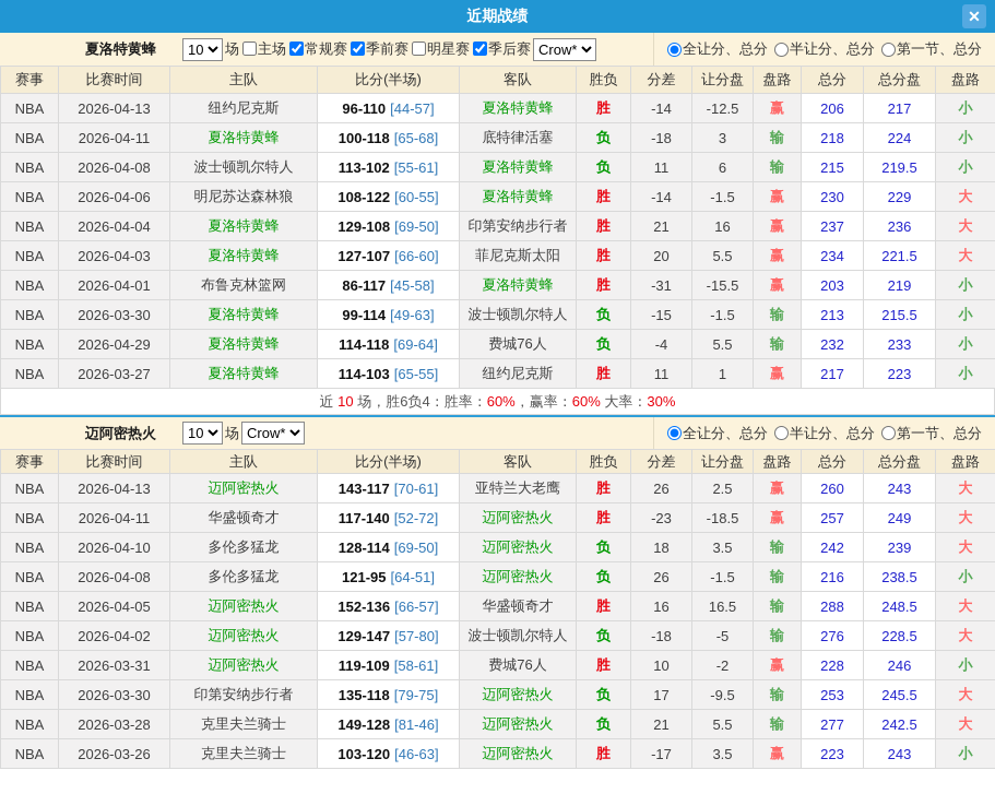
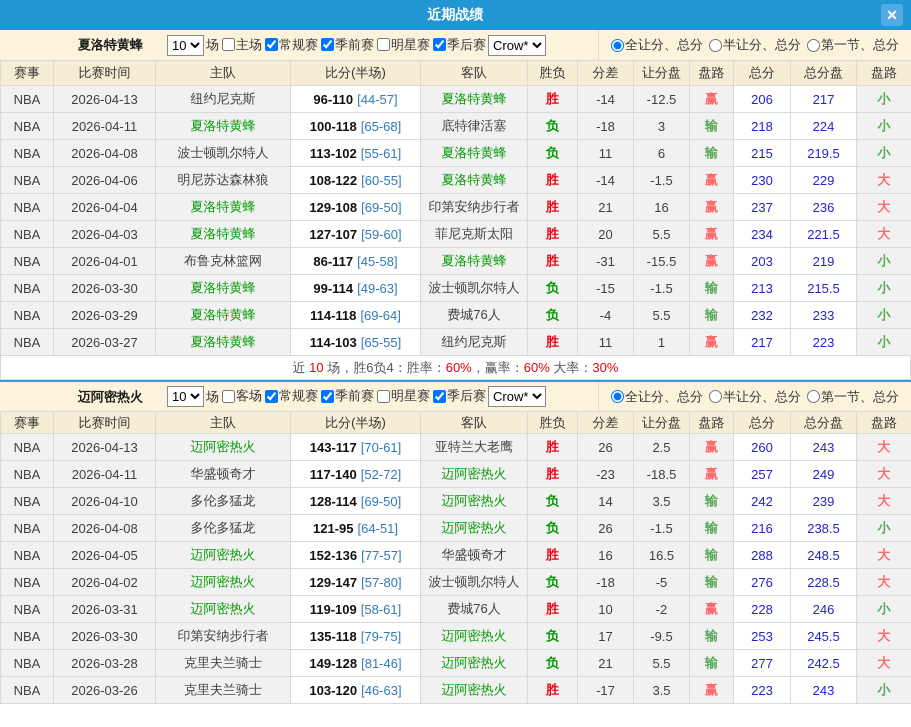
  近期战绩
  ✕
  夏洛特黄蜂
  10
  场
  主场 常规赛 季前赛 明星赛 季后赛
  Crow*
  全让分、总分
  半让分、总分
  第一节、总分
  赛事	比赛时间	主队	比分(半场)	客队	胜负	分差	让分盘	盘路	总分	总分盘	盘路
  NBA	2026-04-13	纽约尼克斯	96-110 [44-57]	夏洛特黄蜂	胜	-14	-12.5	赢	206	217	小
  NBA	2026-04-11	夏洛特黄蜂	100-118 [65-68]	底特律活塞	负	-18	3	输	218	224	小
  NBA	2026-04-08	波士顿凯尔特人	113-102 [55-61]	夏洛特黄蜂	负	11	6	输	215	219.5	小
  NBA	2026-04-06	明尼苏达森林狼	108-122 [60-55]	夏洛特黄蜂	胜	-14	-1.5	赢	230	229	大
  NBA	2026-04-04	夏洛特黄蜂	129-108 [69-50]	印第安纳步行者	胜	21	16	赢	237	236	大
- NBA	2026-04-03	夏洛特黄蜂	127-107 [66-60]	菲尼克斯太阳	胜	20	5.5	赢	234	221.5	大
+ NBA	2026-04-03	夏洛特黄蜂	127-107 [59-60]	菲尼克斯太阳	胜	20	5.5	赢	234	221.5	大
  NBA	2026-04-01	布鲁克林篮网	86-117 [45-58]	夏洛特黄蜂	胜	-31	-15.5	赢	203	219	小
  NBA	2026-03-30	夏洛特黄蜂	99-114 [49-63]	波士顿凯尔特人	负	-15	-1.5	输	213	215.5	小
- NBA	2026-04-29	夏洛特黄蜂	114-118 [69-64]	费城76人	负	-4	5.5	输	232	233	小
+ NBA	2026-03-29	夏洛特黄蜂	114-118 [69-64]	费城76人	负	-4	5.5	输	232	233	小
  NBA	2026-03-27	夏洛特黄蜂	114-103 [65-55]	纽约尼克斯	胜	11	1	赢	217	223	小
  近 10 场，胜6负4：胜率：60%，赢率：60% 大率：30%
  迈阿密热火
  10
  场
+ 客场 常规赛 季前赛 明星赛 季后赛
  Crow*
  全让分、总分
  半让分、总分
  第一节、总分
  赛事	比赛时间	主队	比分(半场)	客队	胜负	分差	让分盘	盘路	总分	总分盘	盘路
  NBA	2026-04-13	迈阿密热火	143-117 [70-61]	亚特兰大老鹰	胜	26	2.5	赢	260	243	大
  NBA	2026-04-11	华盛顿奇才	117-140 [52-72]	迈阿密热火	胜	-23	-18.5	赢	257	249	大
- NBA	2026-04-10	多伦多猛龙	128-114 [69-50]	迈阿密热火	负	18	3.5	输	242	239	大
+ NBA	2026-04-10	多伦多猛龙	128-114 [69-50]	迈阿密热火	负	14	3.5	输	242	239	大
  NBA	2026-04-08	多伦多猛龙	121-95 [64-51]	迈阿密热火	负	26	-1.5	输	216	238.5	小
- NBA	2026-04-05	迈阿密热火	152-136 [66-57]	华盛顿奇才	胜	16	16.5	输	288	248.5	大
+ NBA	2026-04-05	迈阿密热火	152-136 [77-57]	华盛顿奇才	胜	16	16.5	输	288	248.5	大
  NBA	2026-04-02	迈阿密热火	129-147 [57-80]	波士顿凯尔特人	负	-18	-5	输	276	228.5	大
  NBA	2026-03-31	迈阿密热火	119-109 [58-61]	费城76人	胜	10	-2	赢	228	246	小
  NBA	2026-03-30	印第安纳步行者	135-118 [79-75]	迈阿密热火	负	17	-9.5	输	253	245.5	大
  NBA	2026-03-28	克里夫兰骑士	149-128 [81-46]	迈阿密热火	负	21	5.5	输	277	242.5	大
  NBA	2026-03-26	克里夫兰骑士	103-120 [46-63]	迈阿密热火	胜	-17	3.5	赢	223	243	小
